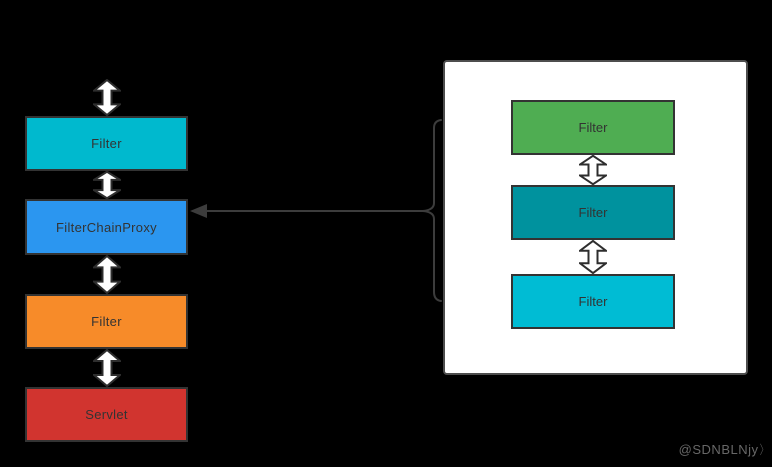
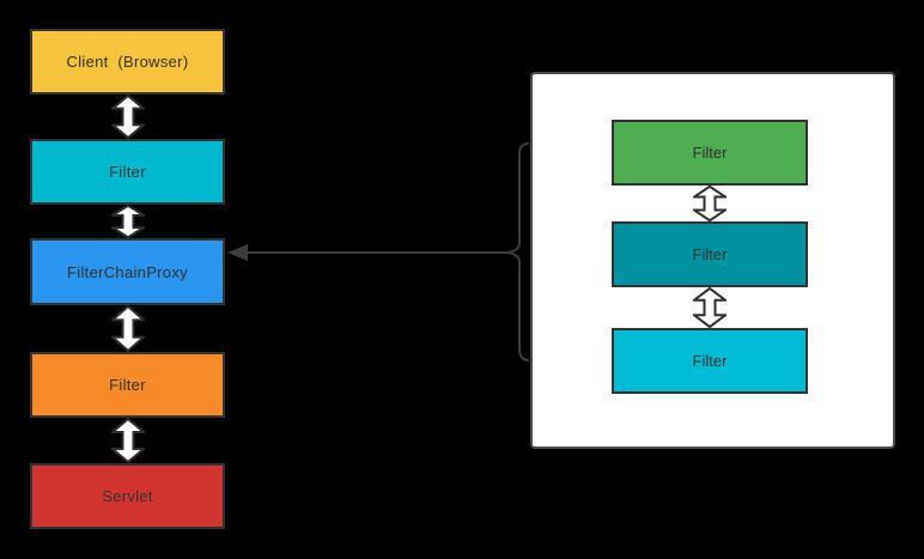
+ Client (Browser)
  Filter
  FilterChainProxy
  Filter
  Servlet
  Filter
  Filter
  Filter
- @SDNBLNjy〉
